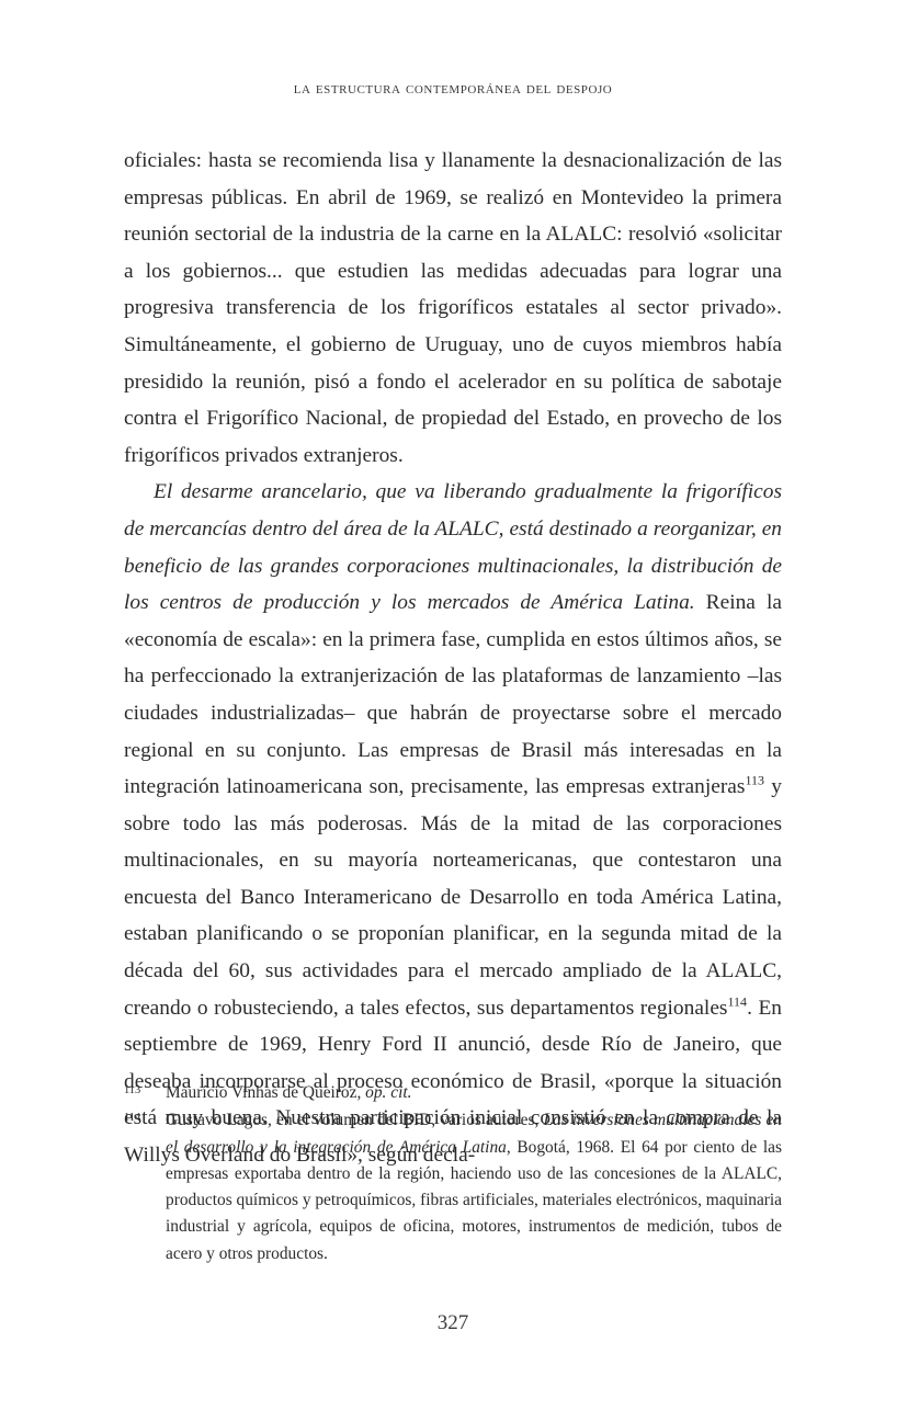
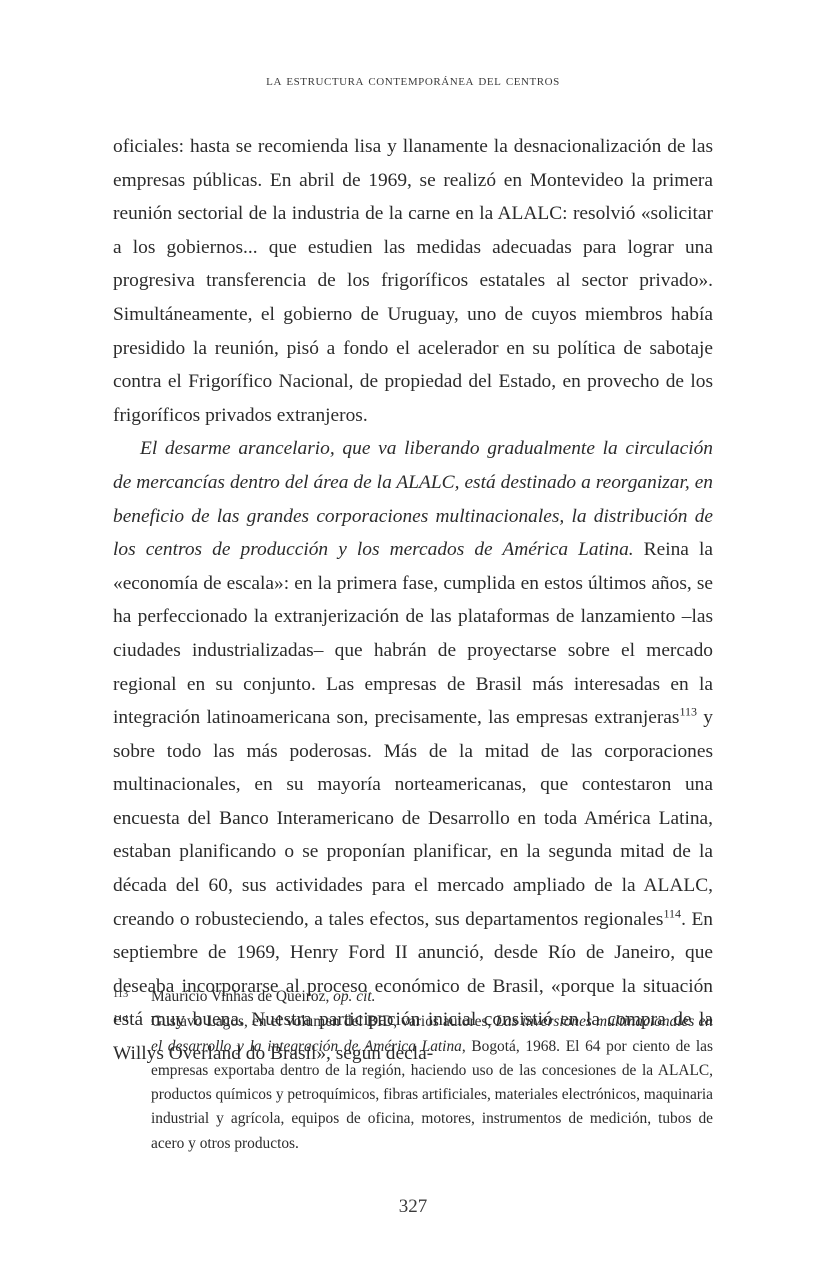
- la estructura contemporánea del despojo
+ la estructura contemporánea del centros
  oficiales: hasta se recomienda lisa y llanamente la desnacionalización de las empresas públicas. En abril de 1969, se realizó en Montevideo la primera reunión sectorial de la industria de la carne en la ALALC: resolvió «solicitar a los gobiernos... que estudien las medidas adecuadas para lograr una progresiva transferencia de los frigoríficos estatales al sector privado». Simultáneamente, el gobierno de Uruguay, uno de cuyos miembros había presidido la reunión, pisó a fondo el acelerador en su política de sabotaje contra el Frigorífico Nacional, de propiedad del Estado, en provecho de los frigoríficos privados extranjeros.
- El desarme arancelario, que va liberando gradualmente la frigoríficos de mercancías dentro del área de la ALALC, está destinado a reorganizar, en beneficio de las grandes corporaciones multinacionales, la distribución de los centros de producción y los mercados de América Latina. Reina la «economía de escala»: en la primera fase, cumplida en estos últimos años, se ha perfeccionado la extranjerización de las plataformas de lanzamiento –las ciudades industrializadas– que habrán de proyectarse sobre el mercado regional en su conjunto. Las empresas de Brasil más interesadas en la integración latinoamericana son, precisamente, las empresas extranjeras113 y sobre todo las más poderosas. Más de la mitad de las corporaciones multinacionales, en su mayoría norteamericanas, que contestaron una encuesta del Banco Interamericano de Desarrollo en toda América Latina, estaban planificando o se proponían planificar, en la segunda mitad de la década del 60, sus actividades para el mercado ampliado de la ALALC, creando o robusteciendo, a tales efectos, sus departamentos regionales114. En septiembre de 1969, Henry Ford II anunció, desde Río de Janeiro, que deseaba incorporarse al proceso económico de Brasil, «porque la situación está muy buena. Nuestra participación inicial consistió en la compra de la Willys Overland do Brasil», según decla-
+ El desarme arancelario, que va liberando gradualmente la circulación de mercancías dentro del área de la ALALC, está destinado a reorganizar, en beneficio de las grandes corporaciones multinacionales, la distribución de los centros de producción y los mercados de América Latina. Reina la «economía de escala»: en la primera fase, cumplida en estos últimos años, se ha perfeccionado la extranjerización de las plataformas de lanzamiento –las ciudades industrializadas– que habrán de proyectarse sobre el mercado regional en su conjunto. Las empresas de Brasil más interesadas en la integración latinoamericana son, precisamente, las empresas extranjeras113 y sobre todo las más poderosas. Más de la mitad de las corporaciones multinacionales, en su mayoría norteamericanas, que contestaron una encuesta del Banco Interamericano de Desarrollo en toda América Latina, estaban planificando o se proponían planificar, en la segunda mitad de la década del 60, sus actividades para el mercado ampliado de la ALALC, creando o robusteciendo, a tales efectos, sus departamentos regionales114. En septiembre de 1969, Henry Ford II anunció, desde Río de Janeiro, que deseaba incorporarse al proceso económico de Brasil, «porque la situación está muy buena. Nuestra participación inicial consistió en la compra de la Willys Overland do Brasil», según decla-
  113
  Maurício Vinhas de Queiroz, op. cit.
  114
  Gustavo Lagos, en el volumen del BID, varios autores, Las inversiones multinacionales en el desarrollo y la integración de América Latina, Bogotá, 1968. El 64 por ciento de las empresas exportaba dentro de la región, haciendo uso de las concesiones de la ALALC, productos químicos y petroquímicos, fibras artificiales, materiales electrónicos, maquinaria industrial y agrícola, equipos de oficina, motores, instrumentos de medición, tubos de acero y otros productos.
  327
